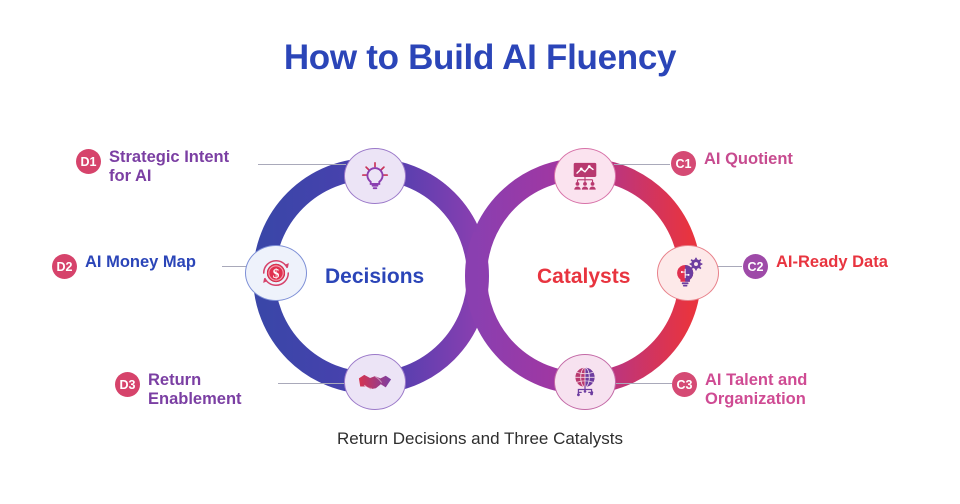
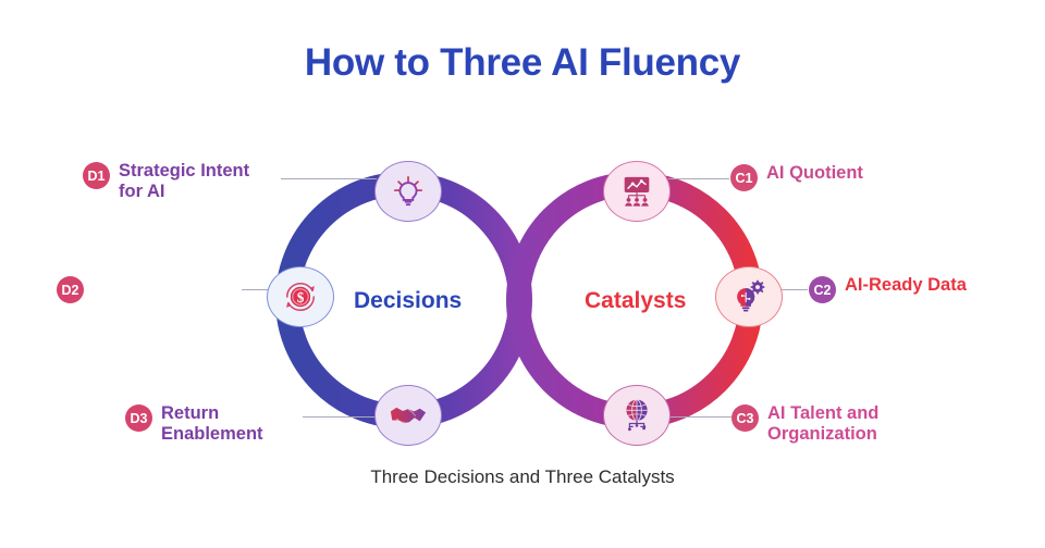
- How to Build AI Fluency
+ How to Three AI Fluency
  Decisions
  Catalysts
  $
  D1
  Strategic Intent
  for AI
  D2
- AI Money Map
  D3
  Return
  Enablement
  C1
  AI Quotient
  C2
  AI-Ready Data
  C3
  AI Talent and
  Organization
- Return Decisions and Three Catalysts
+ Three Decisions and Three Catalysts
